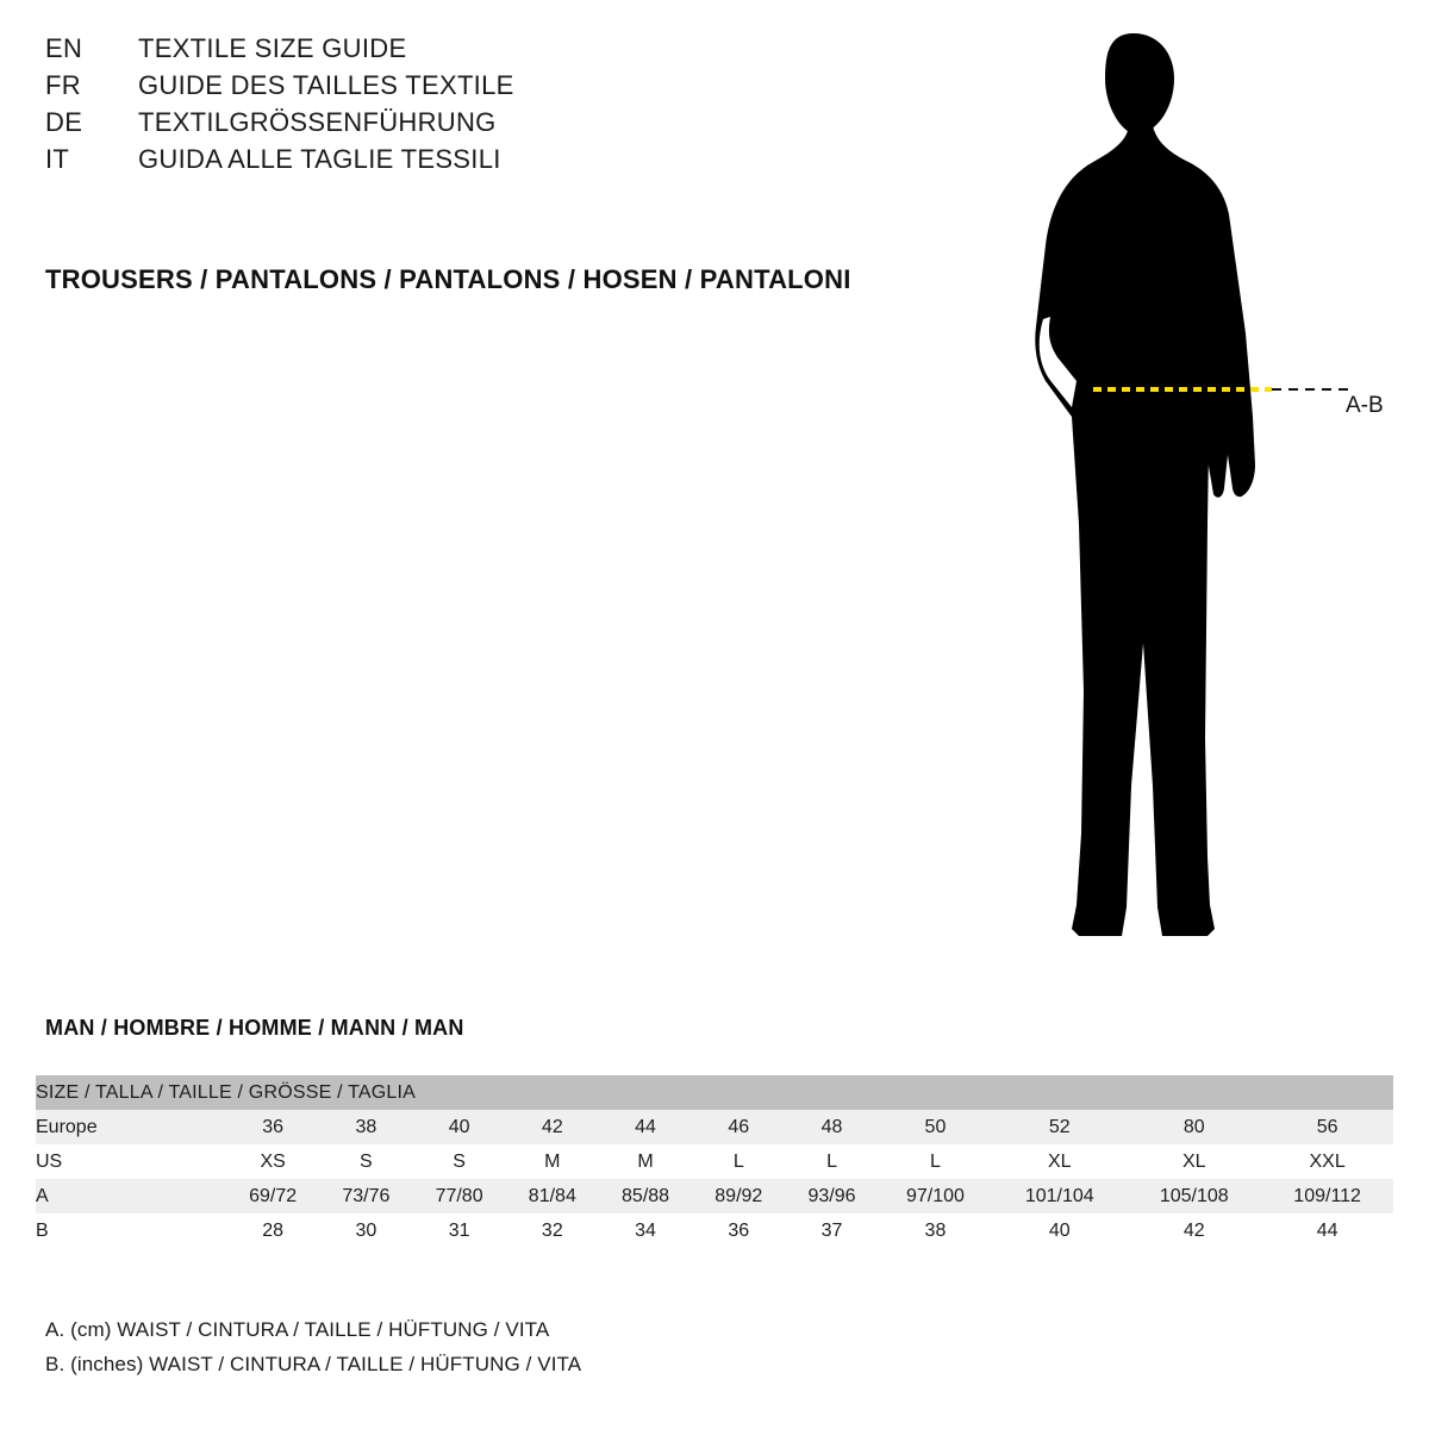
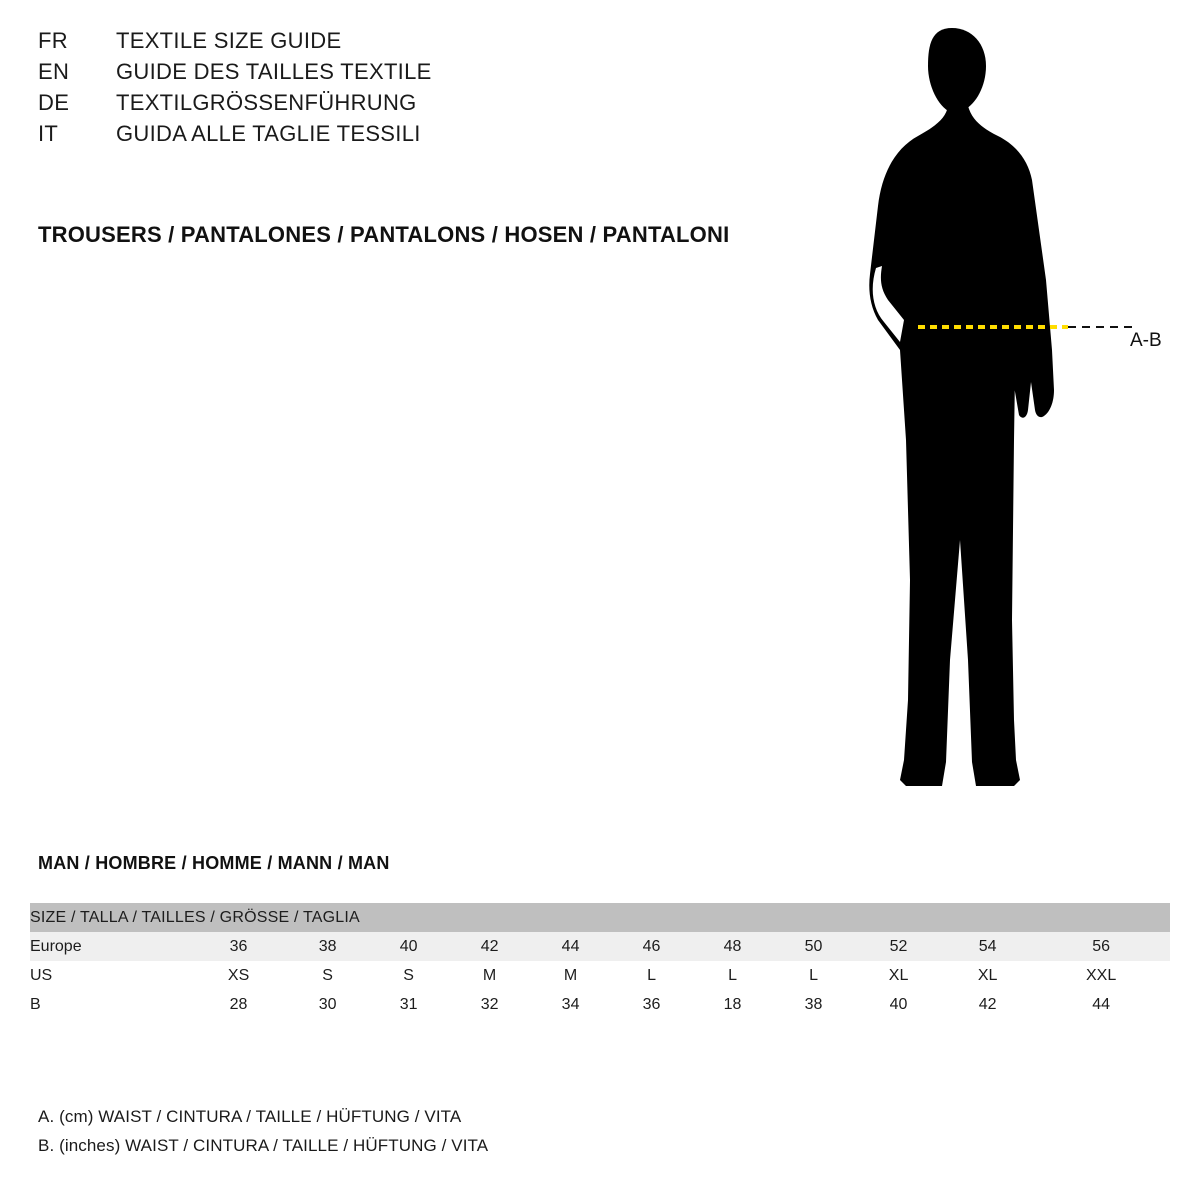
- EN
+ FR
  TEXTILE SIZE GUIDE
- FR
+ EN
  GUIDE DES TAILLES TEXTILE
  DE
  TEXTILGRÖSSENFÜHRUNG
  IT
  GUIDA ALLE TAGLIE TESSILI
- TROUSERS / PANTALONS / PANTALONS / HOSEN / PANTALONI
+ TROUSERS / PANTALONES / PANTALONS / HOSEN / PANTALONI
  A-B
  MAN / HOMBRE / HOMME / MANN / MAN
- SIZE / TALLA / TAILLE / GRÖSSE / TAGLIA
+ SIZE / TALLA / TAILLES / GRÖSSE / TAGLIA
- Europe	36	38	40	42	44	46	48	50	52	80	56
+ Europe	36	38	40	42	44	46	48	50	52	54	56
  US	XS	S	S	M	M	L	L	L	XL	XL	XXL
- A	69/72	73/76	77/80	81/84	85/88	89/92	93/96	97/100	101/104	105/108	109/112
- B	28	30	31	32	34	36	37	38	40	42	44
+ B	28	30	31	32	34	36	18	38	40	42	44
  A. (cm) WAIST / CINTURA / TAILLE / HÜFTUNG / VITA
  B. (inches) WAIST / CINTURA / TAILLE / HÜFTUNG / VITA
